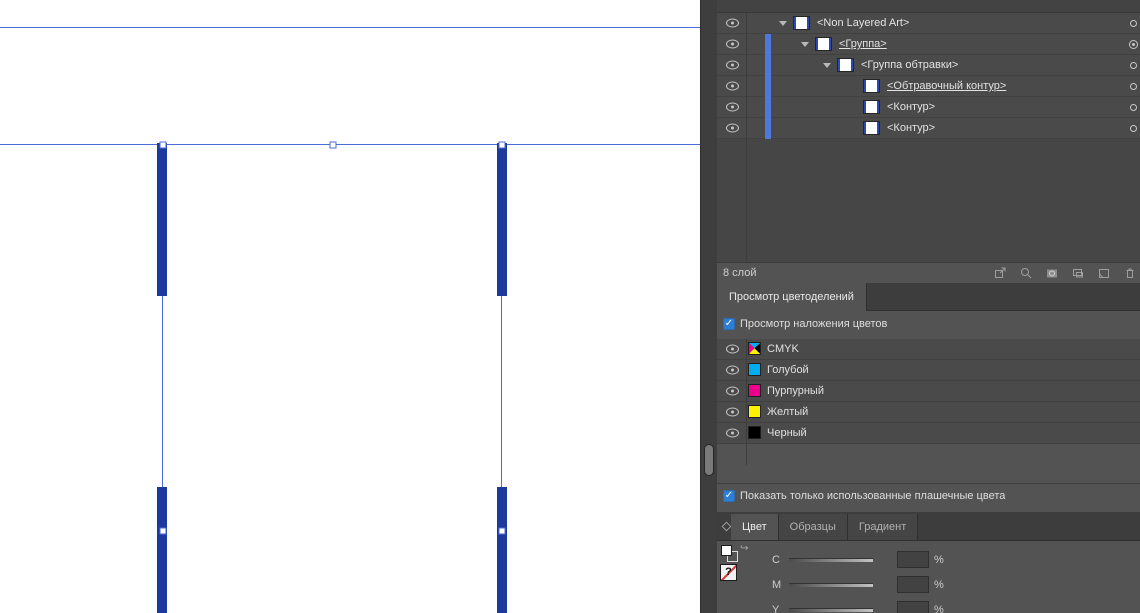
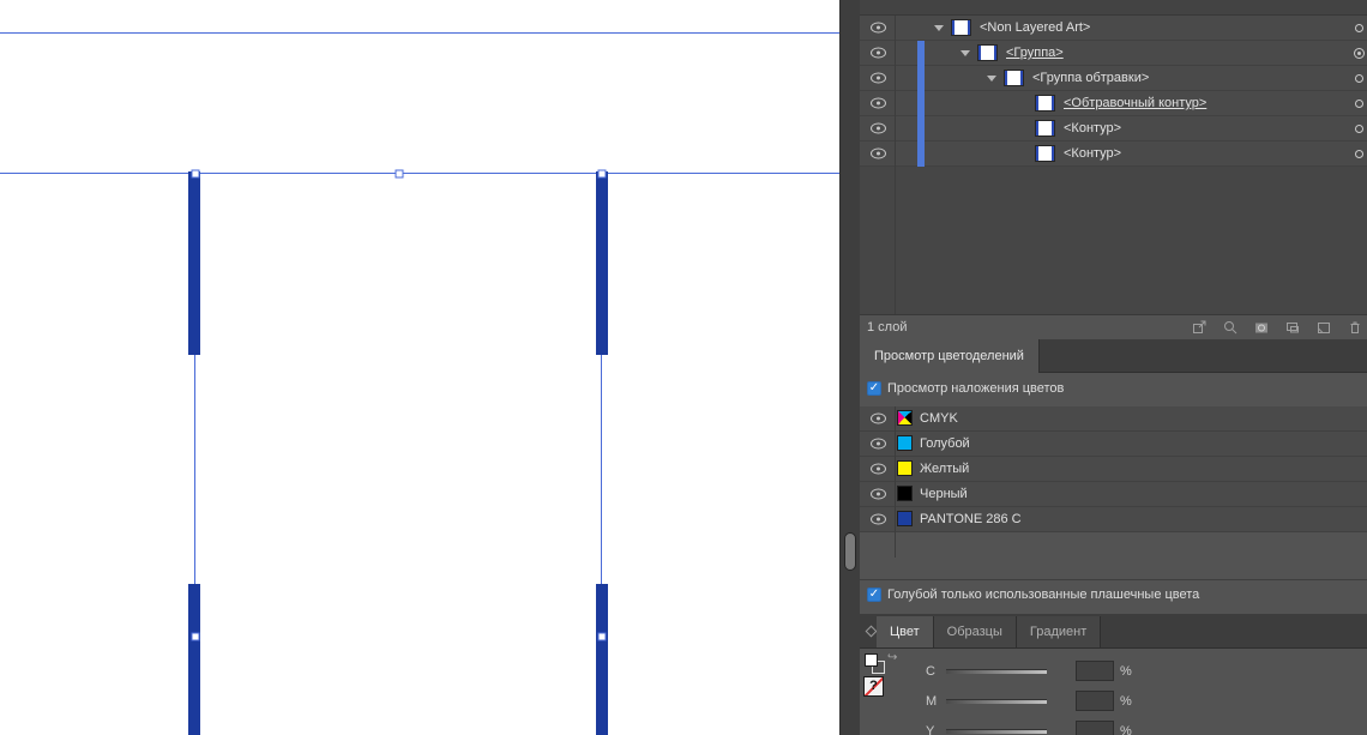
  <Non Layered Art>
  <Группа>
  <Группа обтравки>
  <Обтравочный контур>
  <Контур>
  <Контур>
- 8 слой
+ 1 слой
  Просмотр цветоделений
  ✓
  Просмотр наложения цветов
  CMYK
  Голубой
- Пурпурный
  Желтый
  Черный
+ PANTONE 286 C
  ✓
- Показать только использованные плашечные цвета
+ Голубой только использованные плашечные цвета
  Цвет
  Образцы
  Градиент
  ↪
  ?
  C
  %
  M
  %
  Y
  %
